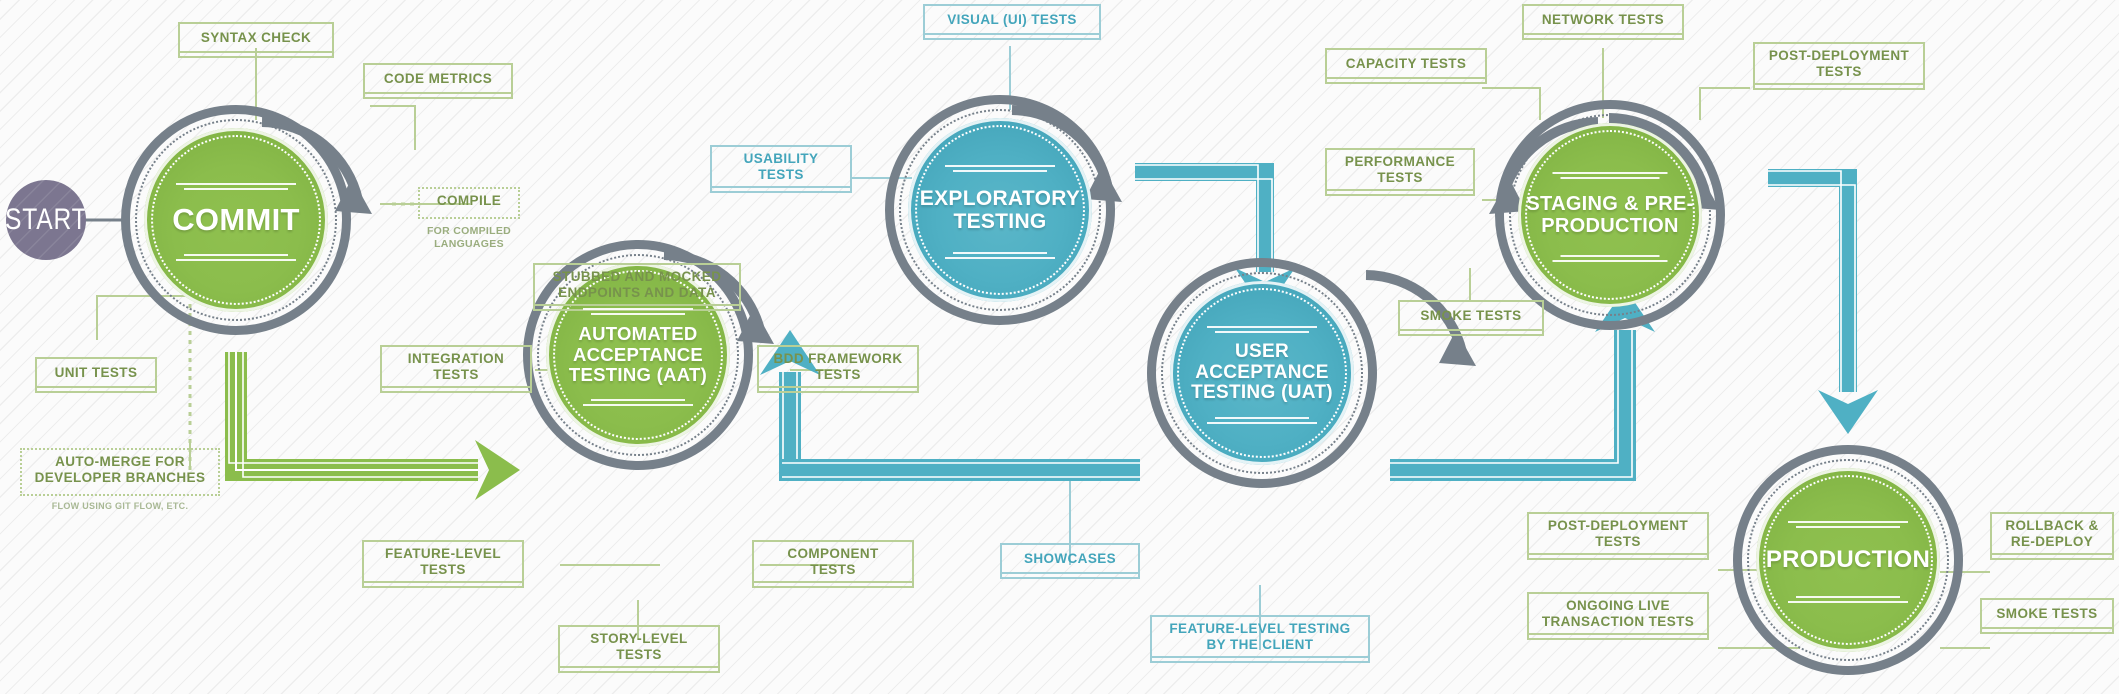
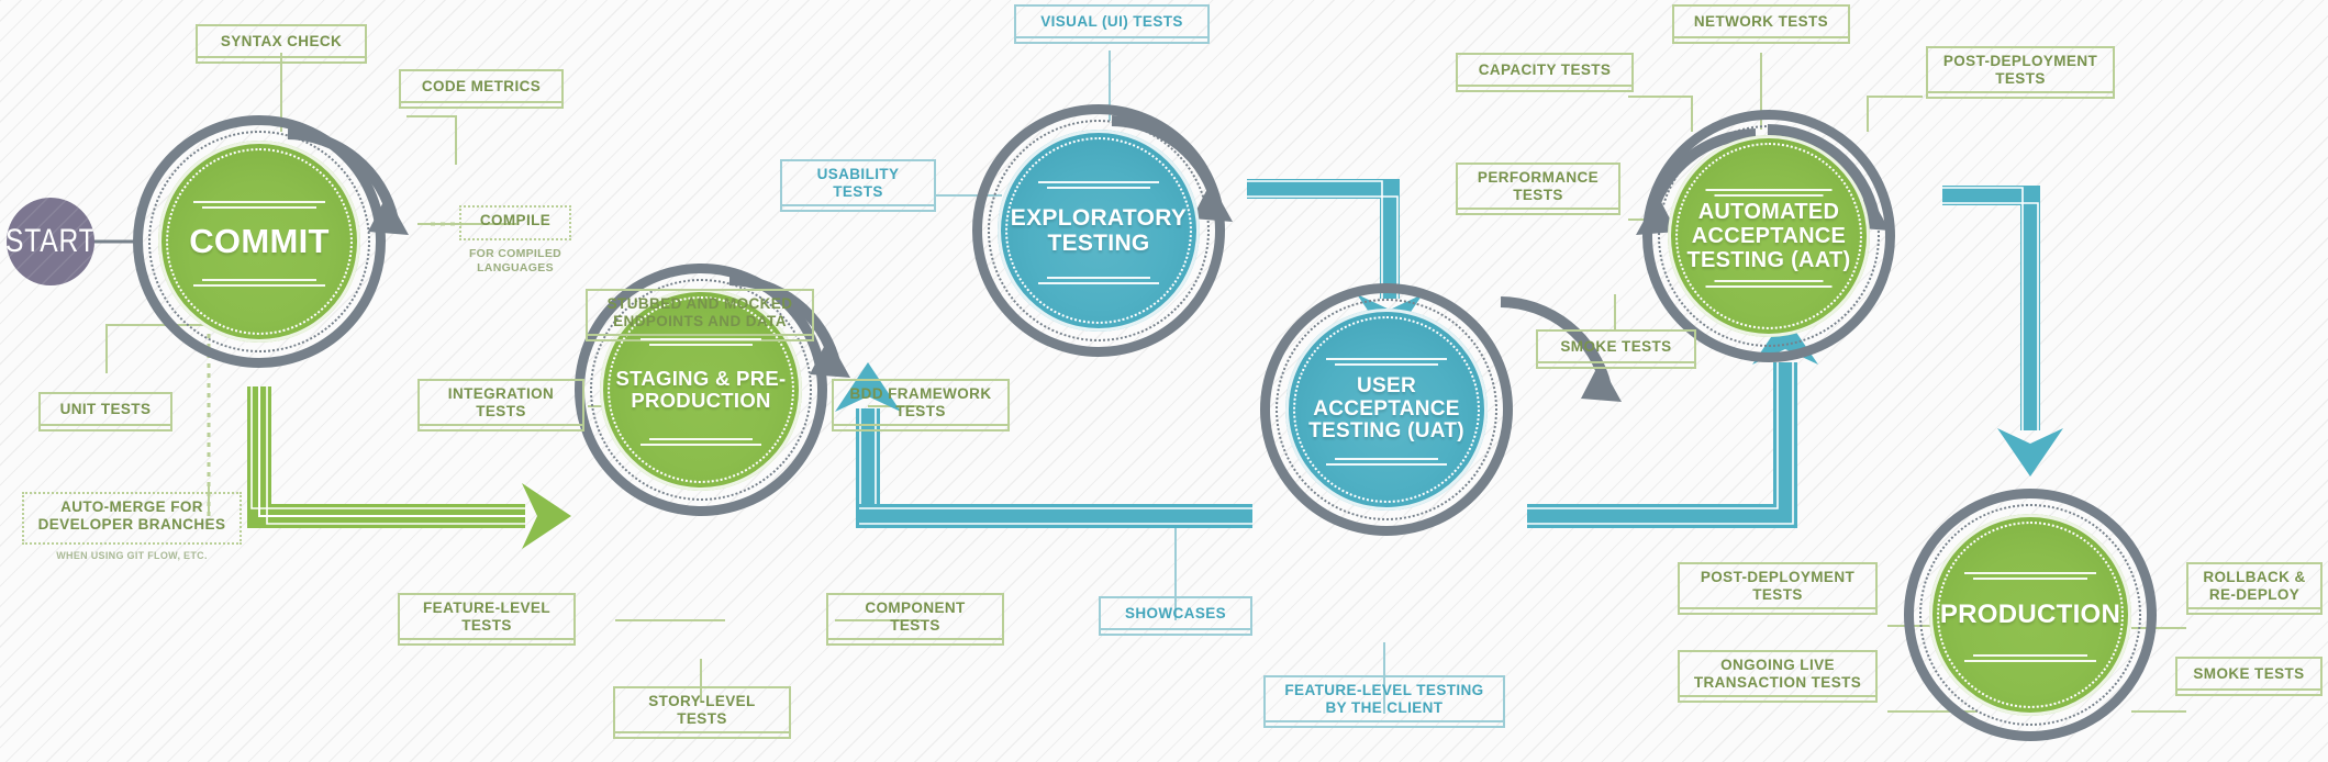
  START
  COMMIT
- AUTOMATED ACCEPTANCE TESTING (AAT)
+ STAGING & PRE-PRODUCTION
  EXPLORATORY TESTING
  USER ACCEPTANCE TESTING (UAT)
- STAGING & PRE-PRODUCTION
+ AUTOMATED ACCEPTANCE TESTING (AAT)
  PRODUCTION
  SYNTAX CHECK
  CODE METRICS
  COMPILE
  FOR COMPILED
  LANGUAGES
  UNIT TESTS
  AUTO-MERGE FOR
  DEVELOPER BRANCHES
- FLOW USING GIT FLOW, ETC.
+ WHEN USING GIT FLOW, ETC.
  STUBBED AND MOCKED
  ENDPOINTS AND DATA
  INTEGRATION
  TESTS
  BDD FRAMEWORK
  TESTS
  FEATURE-LEVEL
  TESTS
  COMPONENT
  TESTS
  STORY-LEVEL
  TESTS
  VISUAL (UI) TESTS
  USABILITY
  TESTS
  SHOWCASES
  FEATURE-LEVEL TESTING
  BY THE CLIENT
  NETWORK TESTS
  CAPACITY TESTS
  PERFORMANCE
  TESTS
  POST-DEPLOYMENT
  TESTS
  SMOKE TESTS
  POST-DEPLOYMENT
  TESTS
  ONGOING LIVE
  TRANSACTION TESTS
  ROLLBACK &
  RE-DEPLOY
  SMOKE TESTS
